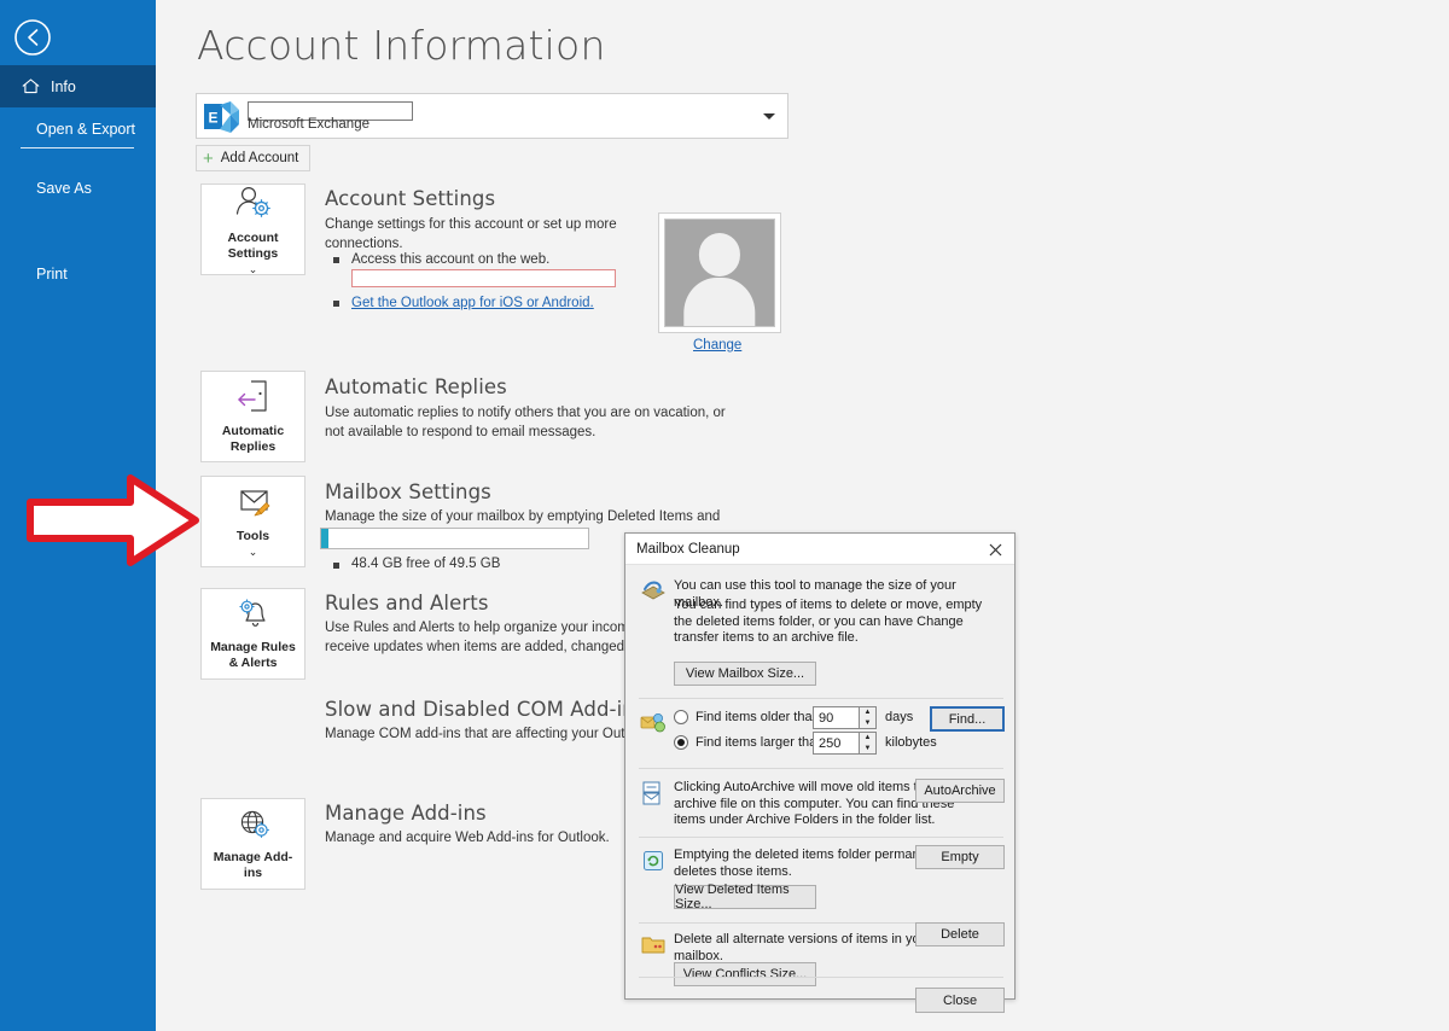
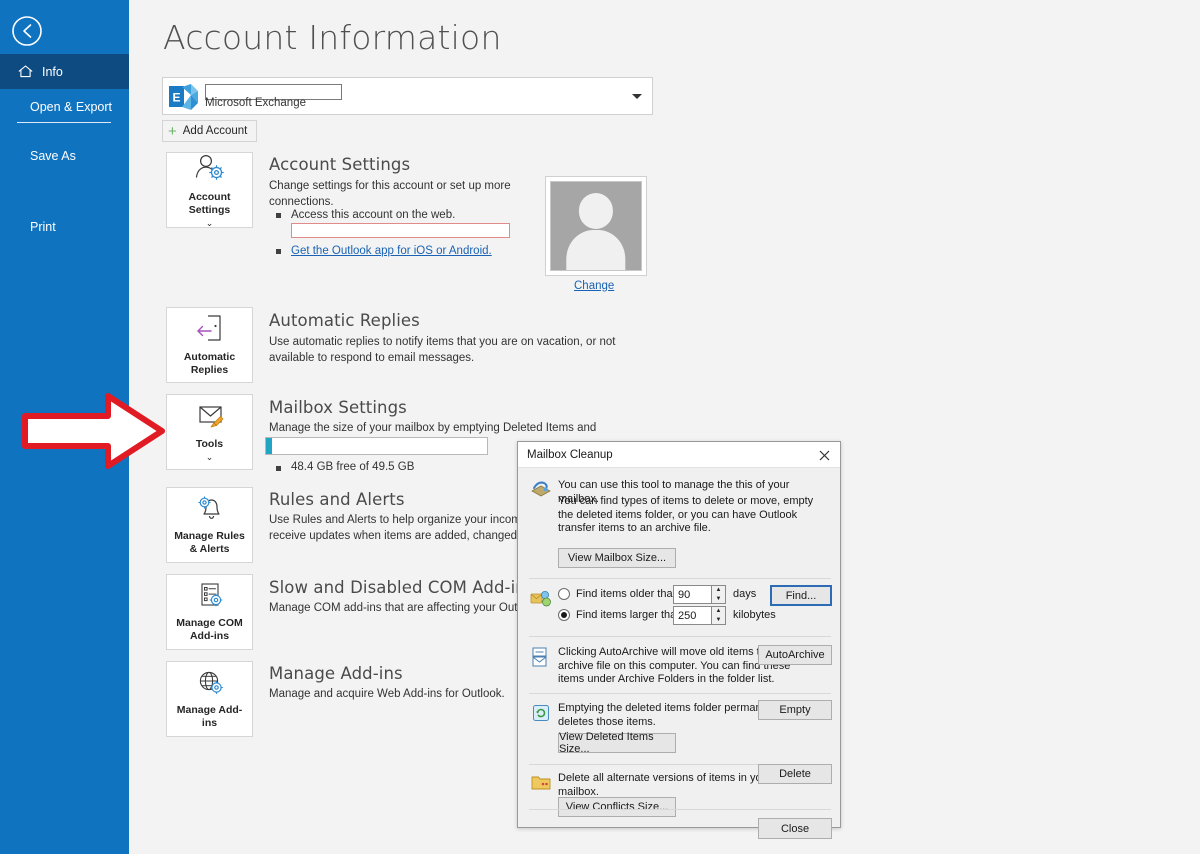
  Info
  Open & Export
  Save As
  Print
  Account Information
  E
  Microsoft Exchange
  +
  Add Account
  Account Settings
  ⌄
  Account Settings
  Change settings for this account or set up more connections.
  Access this account on the web.
  Get the Outlook app for iOS or Android.
  Change
  Automatic Replies
  Automatic Replies
- Use automatic replies to notify others that you are on vacation, or not available to respond to email messages.
+ Use automatic replies to notify items that you are on vacation, or not available to respond to email messages.
  Tools
  ⌄
  Mailbox Settings
  Manage the size of your mailbox by emptying Deleted Items and
  48.4 GB free of 49.5 GB
  Manage Rules & Alerts
  Rules and Alerts
  Use Rules and Alerts to help organize your inco receive updates when items are added, changed
+ Manage COM Add-ins
  Slow and Disabled COM Add-i
  Manage COM add-ins that are affecting your Out
  Manage Add-ins
  Manage Add-ins
  Manage and acquire Web Add-ins for Outlook.
  Mailbox Cleanup
- You can use this tool to manage the size of your mailbox.
+ You can use this tool to manage the this of your mailbox.
- You can find types of items to delete or move, empty the deleted items folder, or you can have Change transfer items to an archive file.
+ You can find types of items to delete or move, empty the deleted items folder, or you can have Outlook transfer items to an archive file.
  View Mailbox Size...
  Find items older tha
  90
  days
  Find items larger th
  250
  kilobytes
  Find...
  Clicking AutoArchive will move old items archive file on this computer. You can find these items under Archive Folders in the folder list.
  AutoArchive
  Emptying the deleted items folder perma deletes those items.
  Empty
  View Deleted Items Size...
  Delete all alternate versions of items in y mailbox.
  Delete
  View Conflicts Size...
  Close
